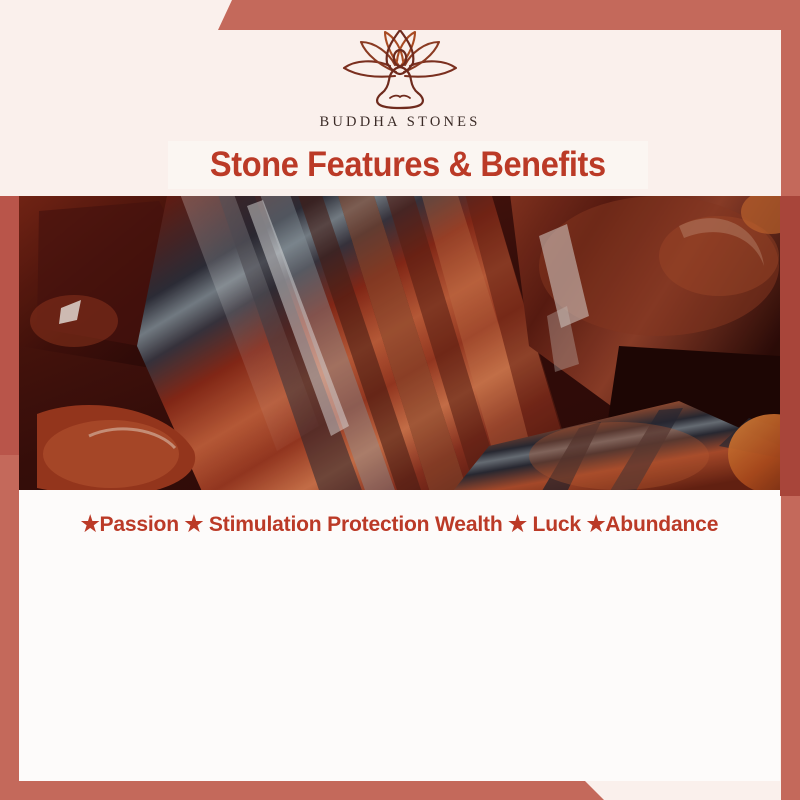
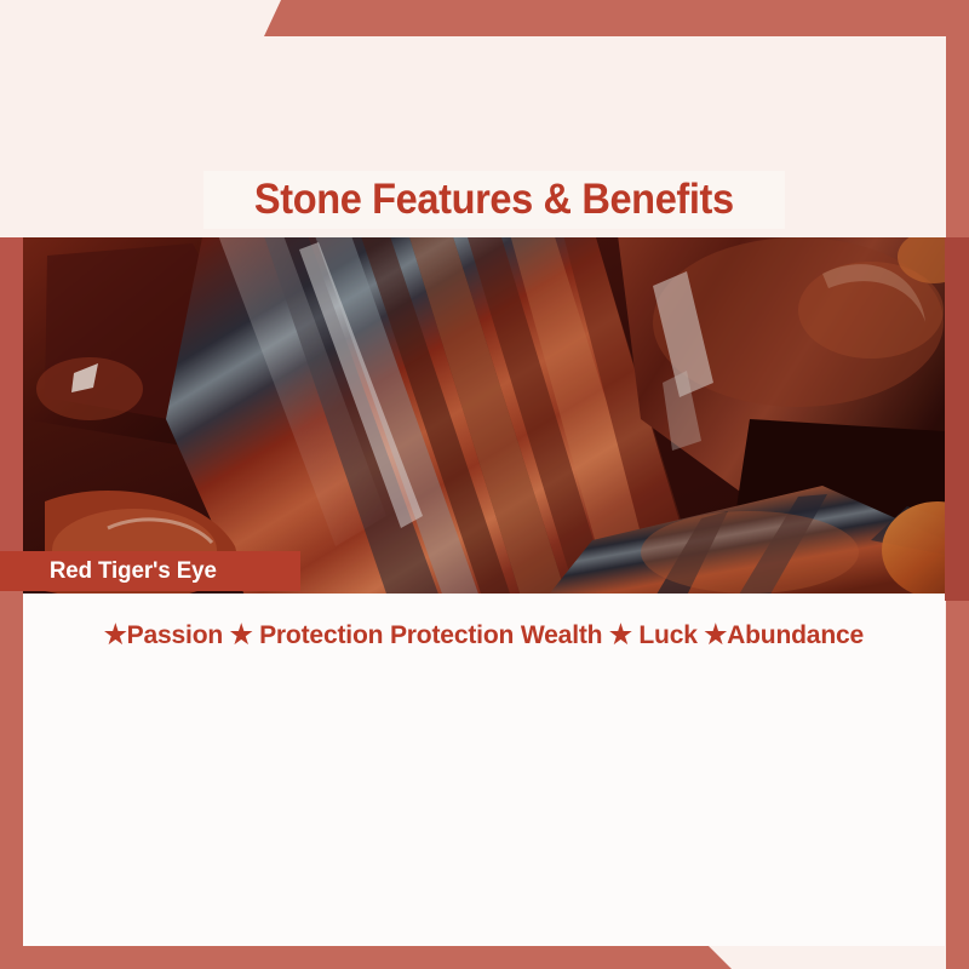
- BUDDHA STONES
  Stone Features & Benefits
+ Red Tiger's Eye
- ★Passion ★ Stimulation Protection Wealth ★ Luck ★Abundance
+ ★Passion ★ Protection Protection Wealth ★ Luck ★Abundance
